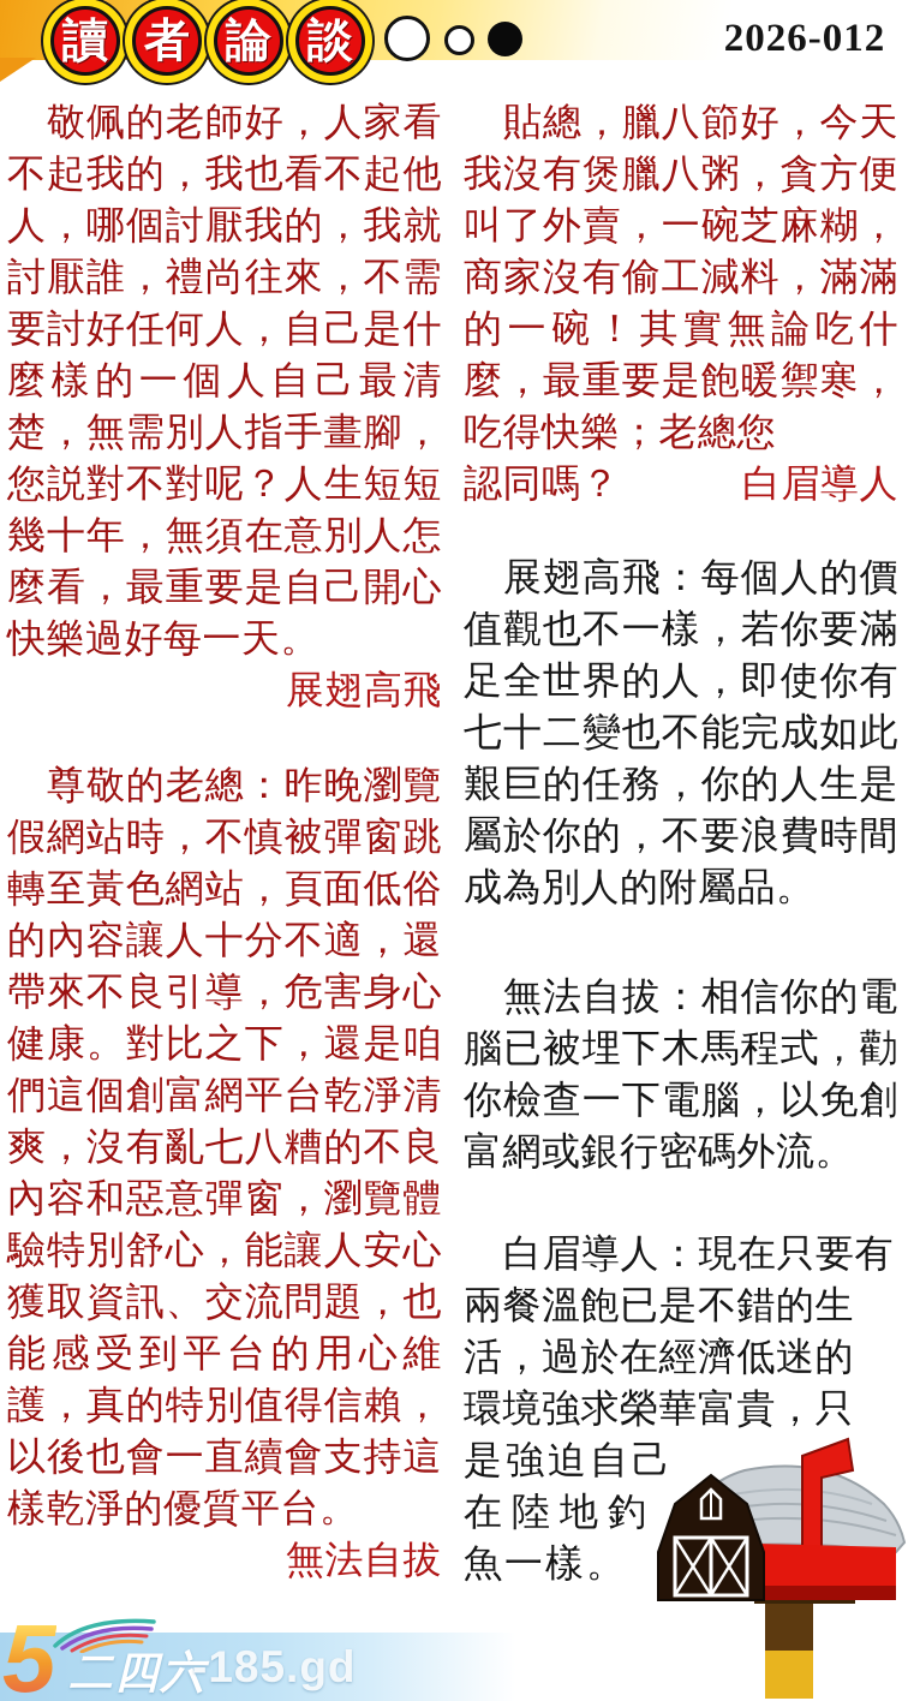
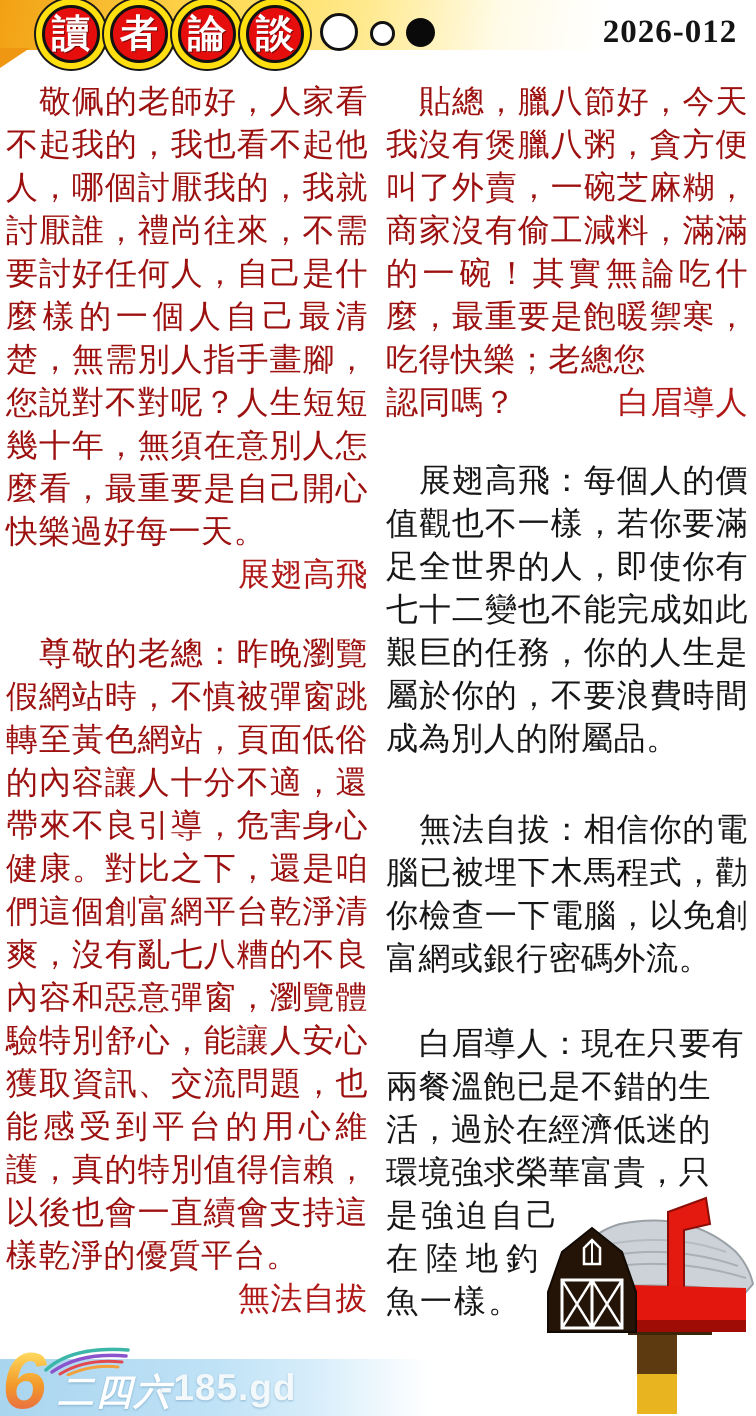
  讀
  者
  論
  談
  2026-012
  敬佩的老師好，人家看不起我的，我也看不起他人，哪個討厭我的，我就討厭誰，禮尚往來，不需要討好任何人，自己是什麼樣的一個人自己最清楚，無需別人指手畫腳，您説對不對呢？人生短短幾十年，無須在意別人怎麼看，最重要是自己開心快樂過好每一天。
  展翅高飛
  尊敬的老總：昨晚瀏覽假網站時，不慎被彈窗跳轉至黃色網站，頁面低俗的內容讓人十分不適，還帶來不良引導，危害身心健康。對比之下，還是咱們這個創富網平台乾淨清爽，沒有亂七八糟的不良內容和惡意彈窗，瀏覽體驗特別舒心，能讓人安心獲取資訊、交流問題，也能感受到平台的用心維護，真的特別值得信賴，以後也會一直續會支持這樣乾淨的優質平台。
  無法自拔
  貼總，臘八節好，今天我沒有煲臘八粥，貪方便叫了外賣，一碗芝麻糊，商家沒有偷工減料，滿滿的一碗！其實無論吃什麼，最重要是飽暖禦寒，吃得快樂；老總您
  認同嗎？
  白眉導人
  展翅高飛：每個人的價值觀也不一樣，若你要滿足全世界的人，即使你有七十二變也不能完成如此艱巨的任務，你的人生是屬於你的，不要浪費時間成為別人的附屬品。
  無法自拔：相信你的電腦已被埋下木馬程式，勸你檢查一下電腦，以免創富網或銀行密碼外流。
  白眉導人：現在只要有
  兩餐溫飽已是不錯的生
  活，過於在經濟低迷的
  環境強求榮華富貴，只
  是強迫自己
  在陸地釣
  魚一樣。
- 5
+ 6
  二四六
  -185.gd
